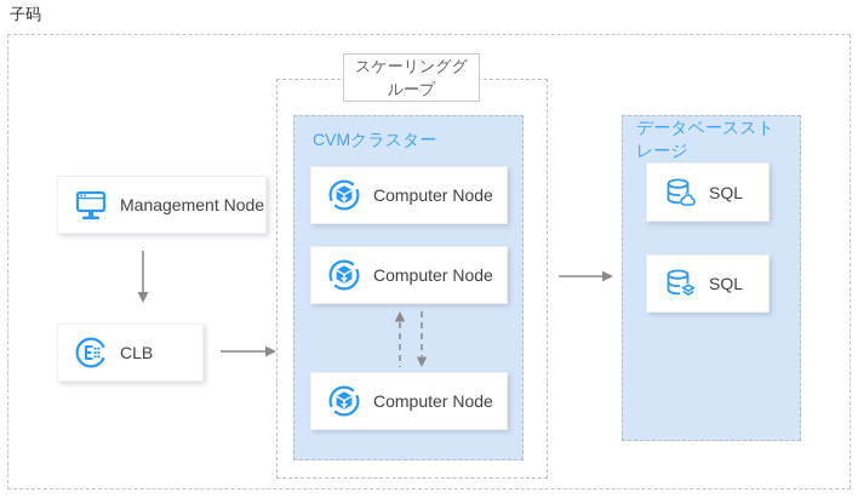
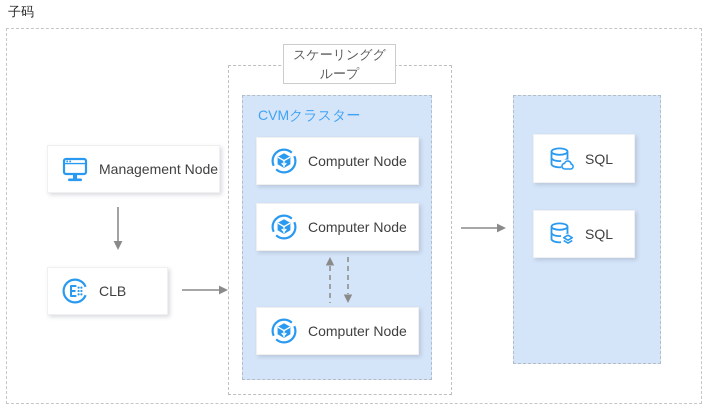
  子码
  Management Node
  CLB
  スケーリンググループ
  CVMクラスター
  Computer Node
  Computer Node
  Computer Node
- データベースストレージ
  SQL
  SQL
